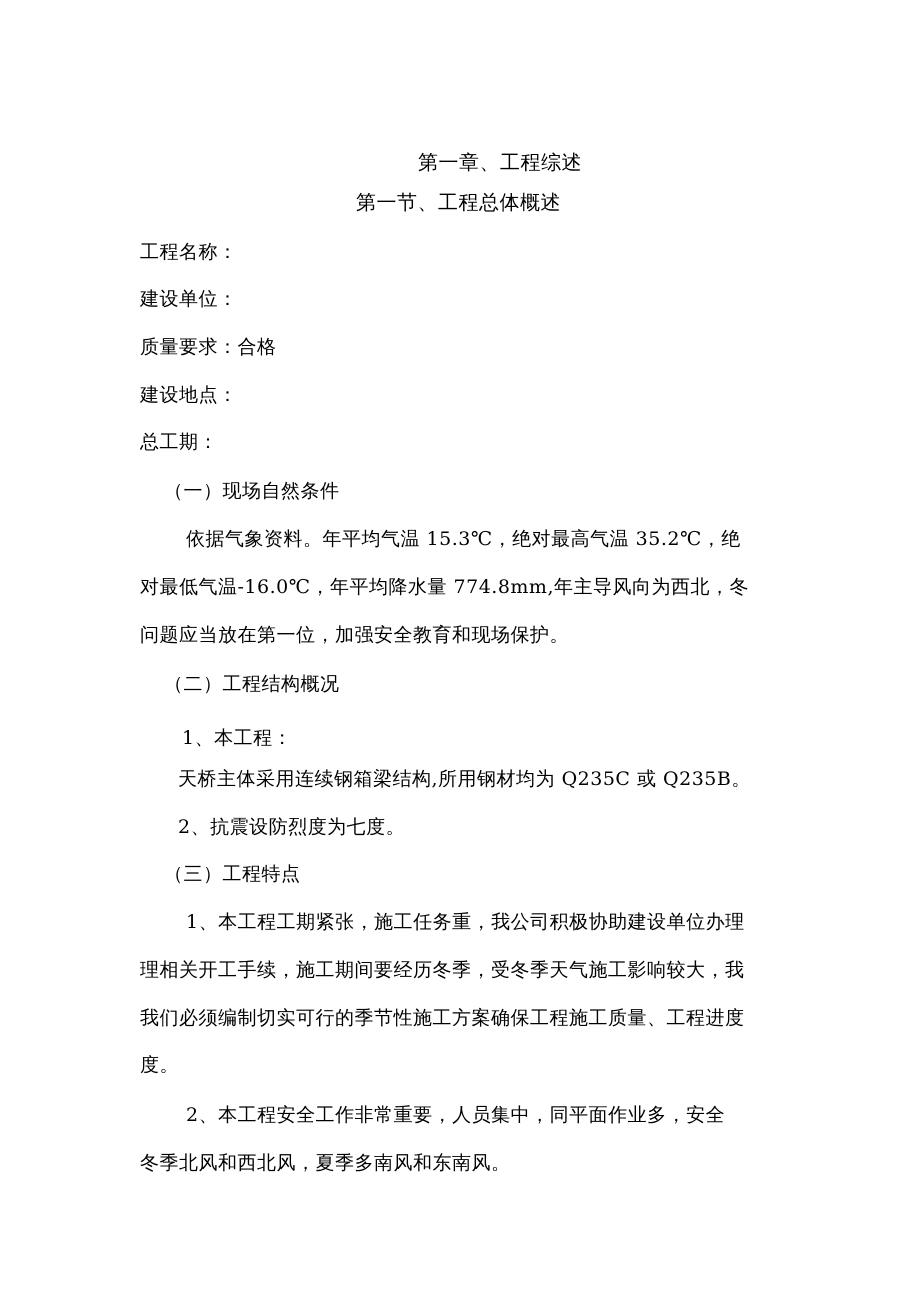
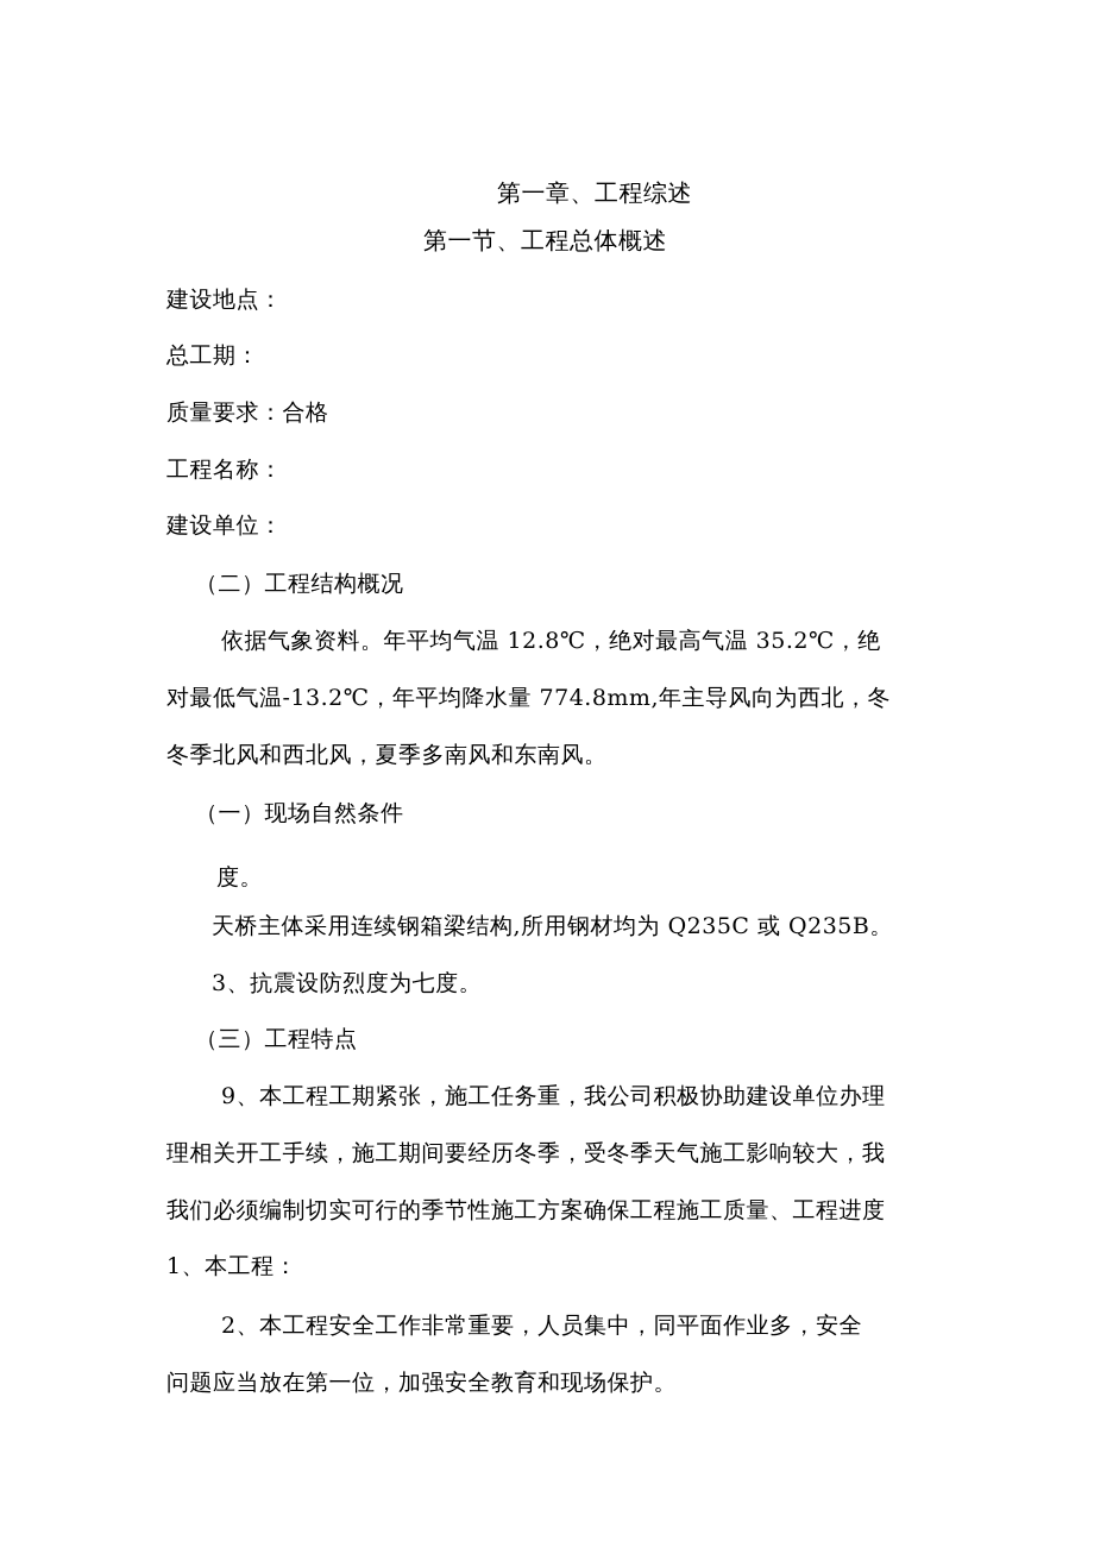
  第一章、工程综述
  第一节、工程总体概述
- 工程名称：
+ 建设地点：
- 建设单位：
+ 总工期：
  质量要求：合格
- 建设地点：
+ 工程名称：
- 总工期：
+ 建设单位：
- （一）现场自然条件
+ （二）工程结构概况
- 依据气象资料。年平均气温 15.3℃，绝对最高气温 35.2℃，绝
+ 依据气象资料。年平均气温 12.8℃，绝对最高气温 35.2℃，绝
- 对最低气温-16.0℃，年平均降水量 774.8mm,年主导风向为西北，冬
+ 对最低气温-13.2℃，年平均降水量 774.8mm,年主导风向为西北，冬
- 问题应当放在第一位，加强安全教育和现场保护。
+ 冬季北风和西北风，夏季多南风和东南风。
- （二）工程结构概况
+ （一）现场自然条件
- 1、本工程：
+ 度。
  天桥主体采用连续钢箱梁结构,所用钢材均为 Q235C 或 Q235B。
- 2、抗震设防烈度为七度。
+ 3、抗震设防烈度为七度。
  （三）工程特点
- 1、本工程工期紧张，施工任务重，我公司积极协助建设单位办理
+ 9、本工程工期紧张，施工任务重，我公司积极协助建设单位办理
  理相关开工手续，施工期间要经历冬季，受冬季天气施工影响较大，我
  我们必须编制切实可行的季节性施工方案确保工程施工质量、工程进度
- 度。
+ 1、本工程：
  2、本工程安全工作非常重要，人员集中，同平面作业多，安全
- 冬季北风和西北风，夏季多南风和东南风。
+ 问题应当放在第一位，加强安全教育和现场保护。
